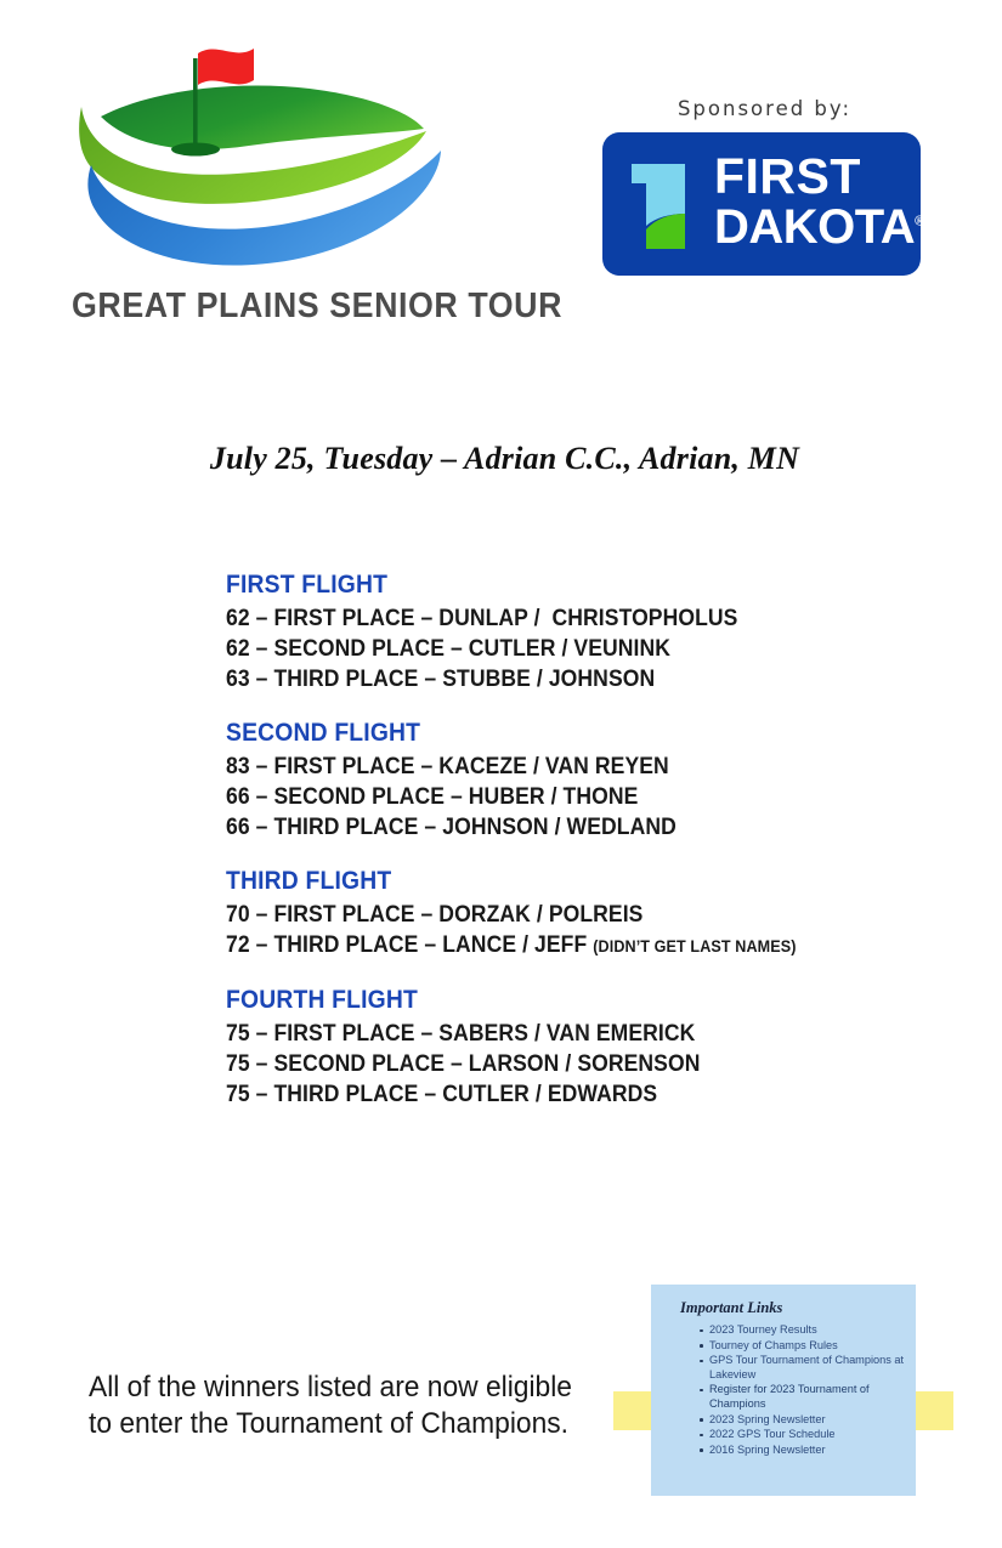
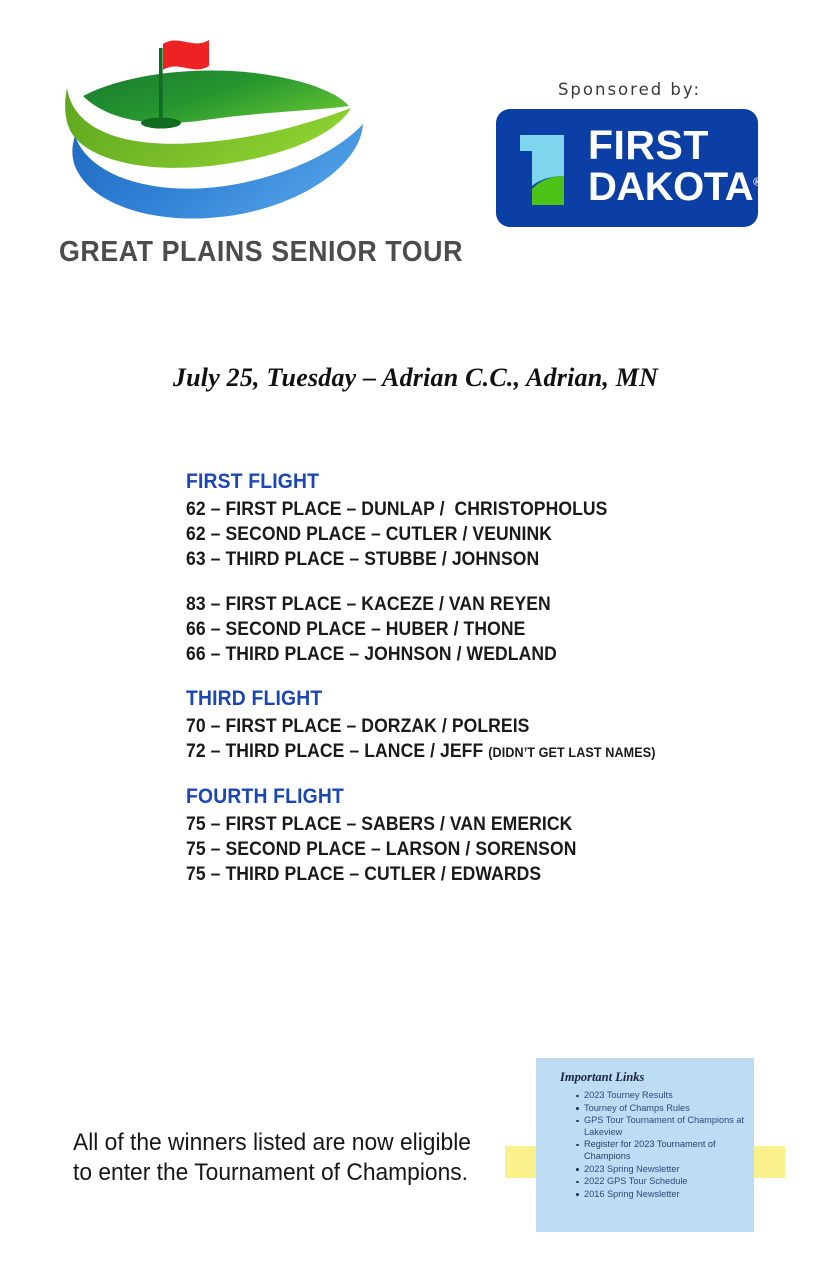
  GREAT PLAINS SENIOR TOUR
  Sponsored by:
  FIRST
  DAKOTA®
  July 25, Tuesday – Adrian C.C., Adrian, MN
  FIRST FLIGHT
  62 – FIRST PLACE – DUNLAP / CHRISTOPHOLUS
  62 – SECOND PLACE – CUTLER / VEUNINK
  63 – THIRD PLACE – STUBBE / JOHNSON
- SECOND FLIGHT
  83 – FIRST PLACE – KACEZE / VAN REYEN
  66 – SECOND PLACE – HUBER / THONE
  66 – THIRD PLACE – JOHNSON / WEDLAND
  THIRD FLIGHT
  70 – FIRST PLACE – DORZAK / POLREIS
  72 – THIRD PLACE – LANCE / JEFF (DIDN’T GET LAST NAMES)
  FOURTH FLIGHT
  75 – FIRST PLACE – SABERS / VAN EMERICK
  75 – SECOND PLACE – LARSON / SORENSON
  75 – THIRD PLACE – CUTLER / EDWARDS
  All of the winners listed are now eligible to enter the Tournament of Champions.
  Important Links
  2023 Tourney Results
  Tourney of Champs Rules
  GPS Tour Tournament of Champions at Lakeview
  Register for 2023 Tournament of Champions
  2023 Spring Newsletter
  2022 GPS Tour Schedule
  2016 Spring Newsletter
